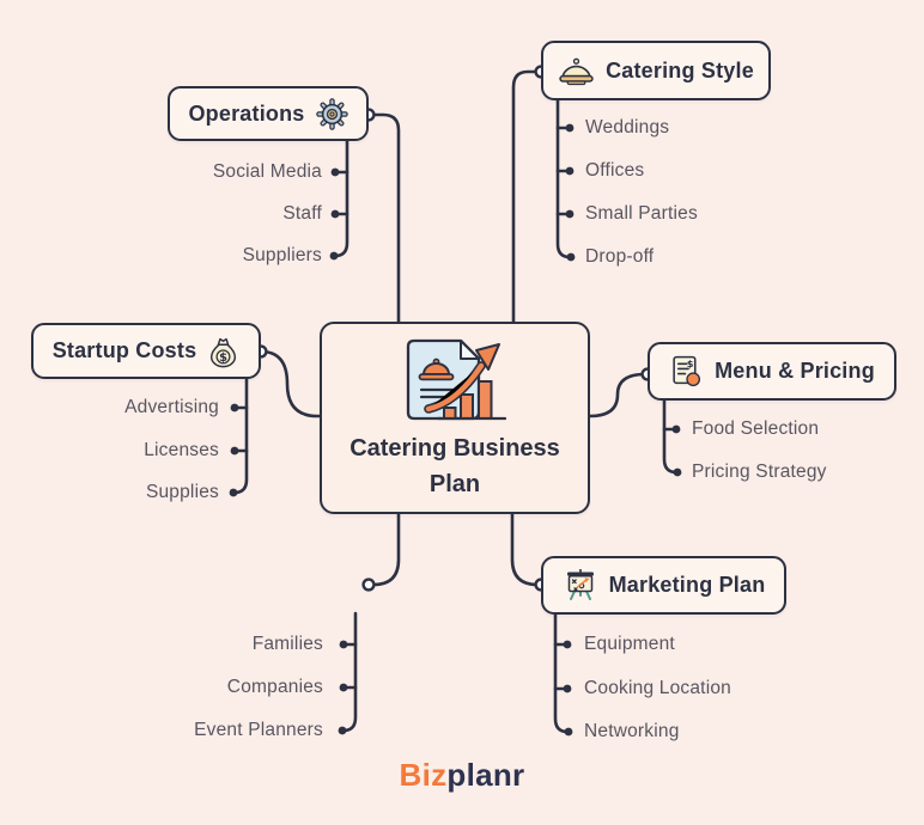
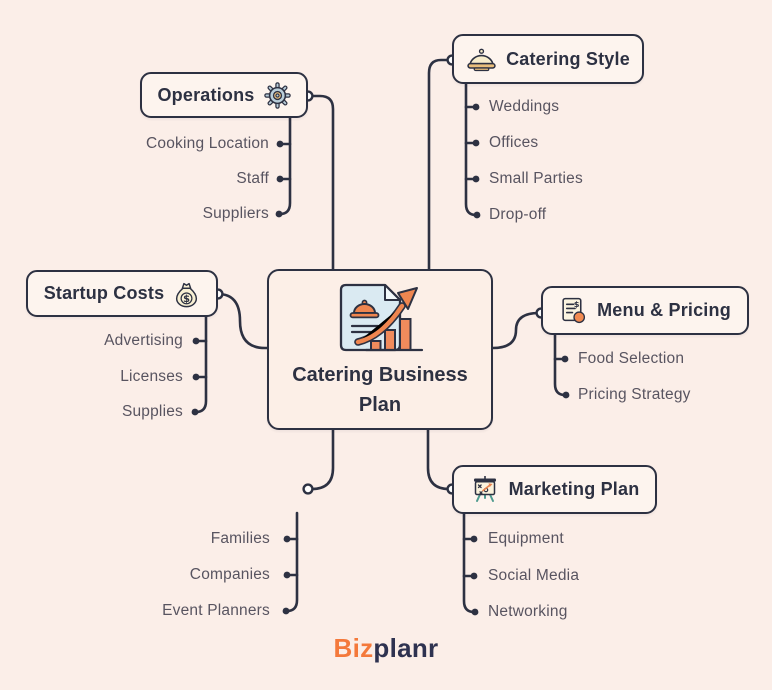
  Catering Business Plan
  Operations
  Catering Style
  Startup Costs
  $
  $
  Menu & Pricing
  Marketing Plan
- Social Media
+ Cooking Location
  Staff
  Suppliers
  Weddings
  Offices
  Small Parties
  Drop-off
  Advertising
  Licenses
  Supplies
  Food Selection
  Pricing Strategy
  Families
  Companies
  Event Planners
  Equipment
- Cooking Location
+ Social Media
  Networking
  Bizplanr
